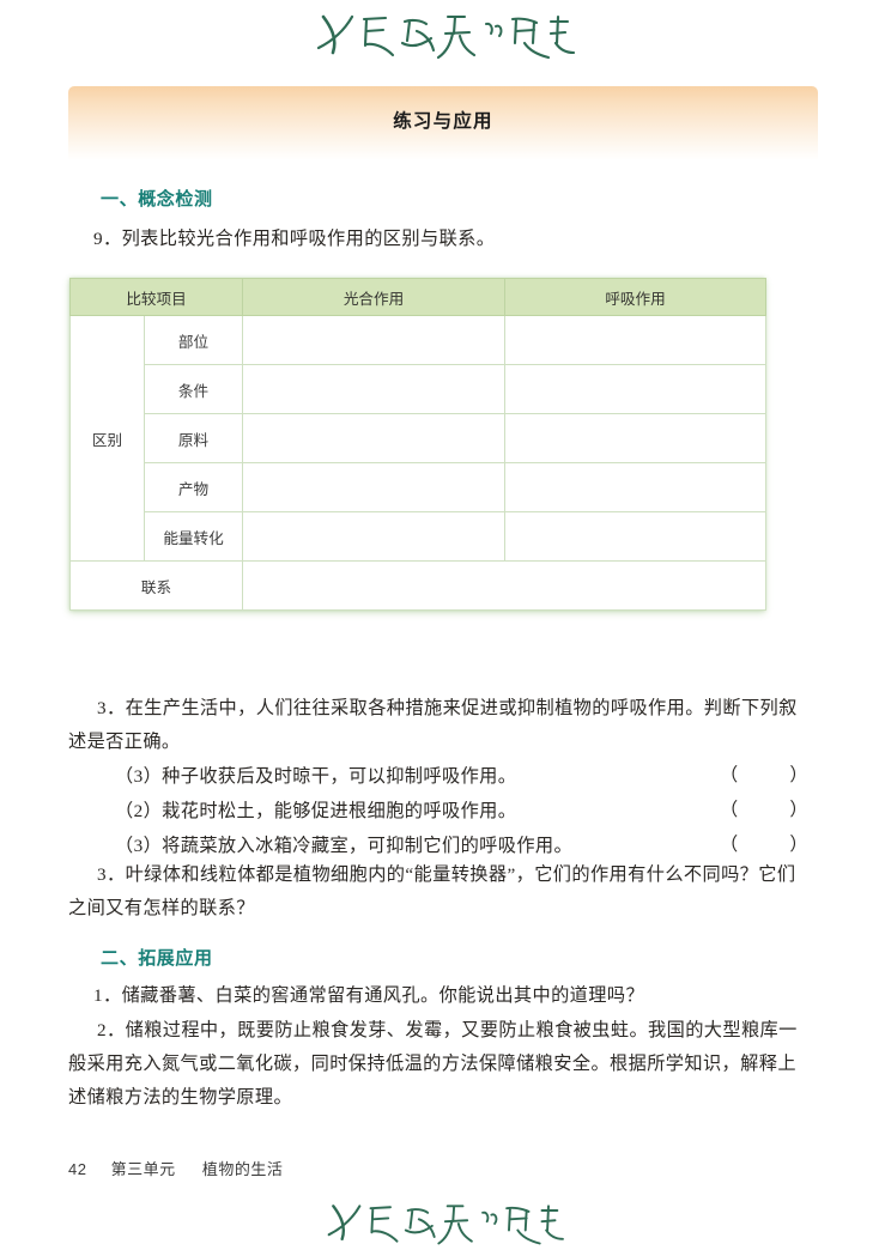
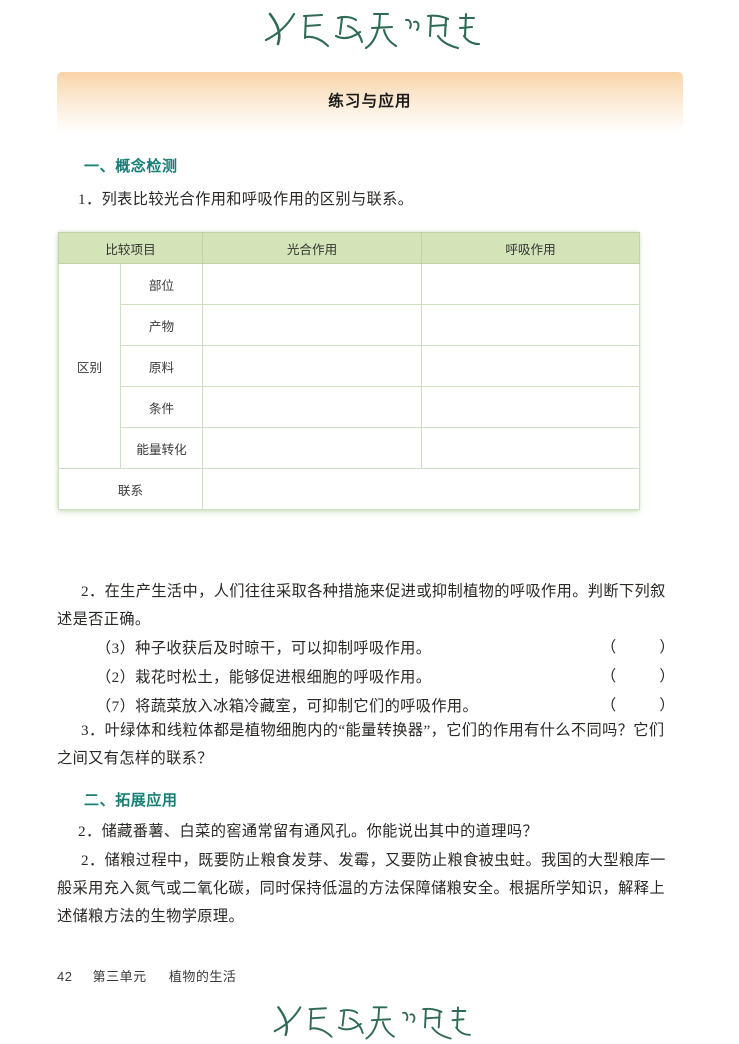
  练习与应用
  一、概念检测
- 9．列表比较光合作用和呼吸作用的区别与联系。
+ 1．列表比较光合作用和呼吸作用的区别与联系。
  比较项目	光合作用	呼吸作用
  区别	部位
- 条件
+ 产物
  原料
- 产物
+ 条件
  能量转化
  联系
- 3．在生产生活中，人们往往采取各种措施来促进或抑制植物的呼吸作用。判断下列叙述是否正确。
+ 2．在生产生活中，人们往往采取各种措施来促进或抑制植物的呼吸作用。判断下列叙述是否正确。
  （3）种子收获后及时晾干，可以抑制呼吸作用。
  （ ）
  （2）栽花时松土，能够促进根细胞的呼吸作用。
  （ ）
- （3）将蔬菜放入冰箱冷藏室，可抑制它们的呼吸作用。
+ （7）将蔬菜放入冰箱冷藏室，可抑制它们的呼吸作用。
  （ ）
  3．叶绿体和线粒体都是植物细胞内的“能量转换器”，它们的作用有什么不同吗？它们之间又有怎样的联系？
  二、拓展应用
- 1．储藏番薯、白菜的窖通常留有通风孔。你能说出其中的道理吗？
+ 2．储藏番薯、白菜的窖通常留有通风孔。你能说出其中的道理吗？
  2．储粮过程中，既要防止粮食发芽、发霉，又要防止粮食被虫蛀。我国的大型粮库一般采用充入氮气或二氧化碳，同时保持低温的方法保障储粮安全。根据所学知识，解释上述储粮方法的生物学原理。
  42 第三单元 植物的生活
